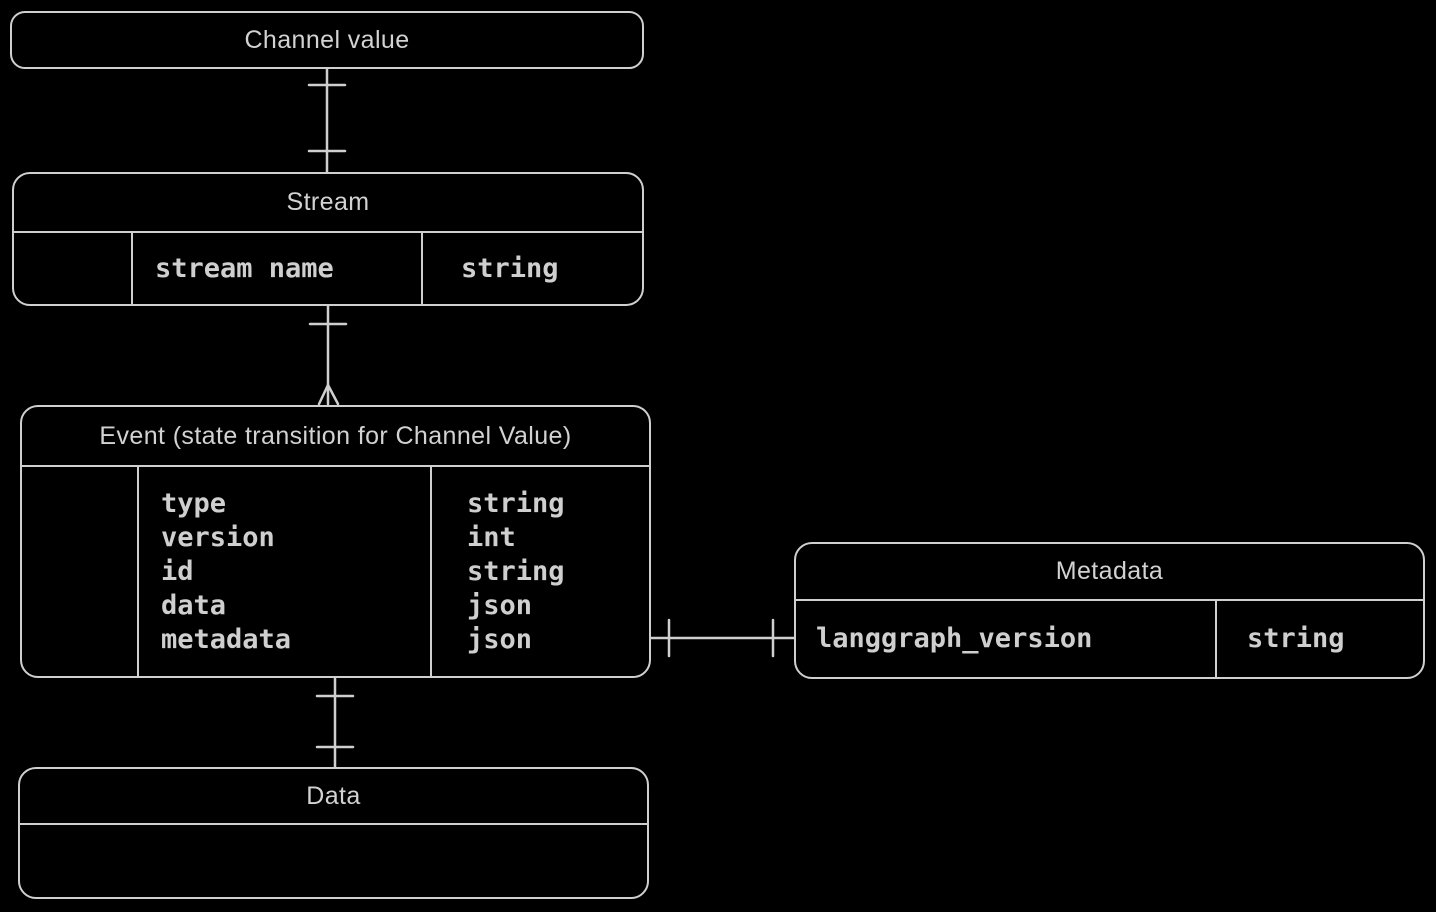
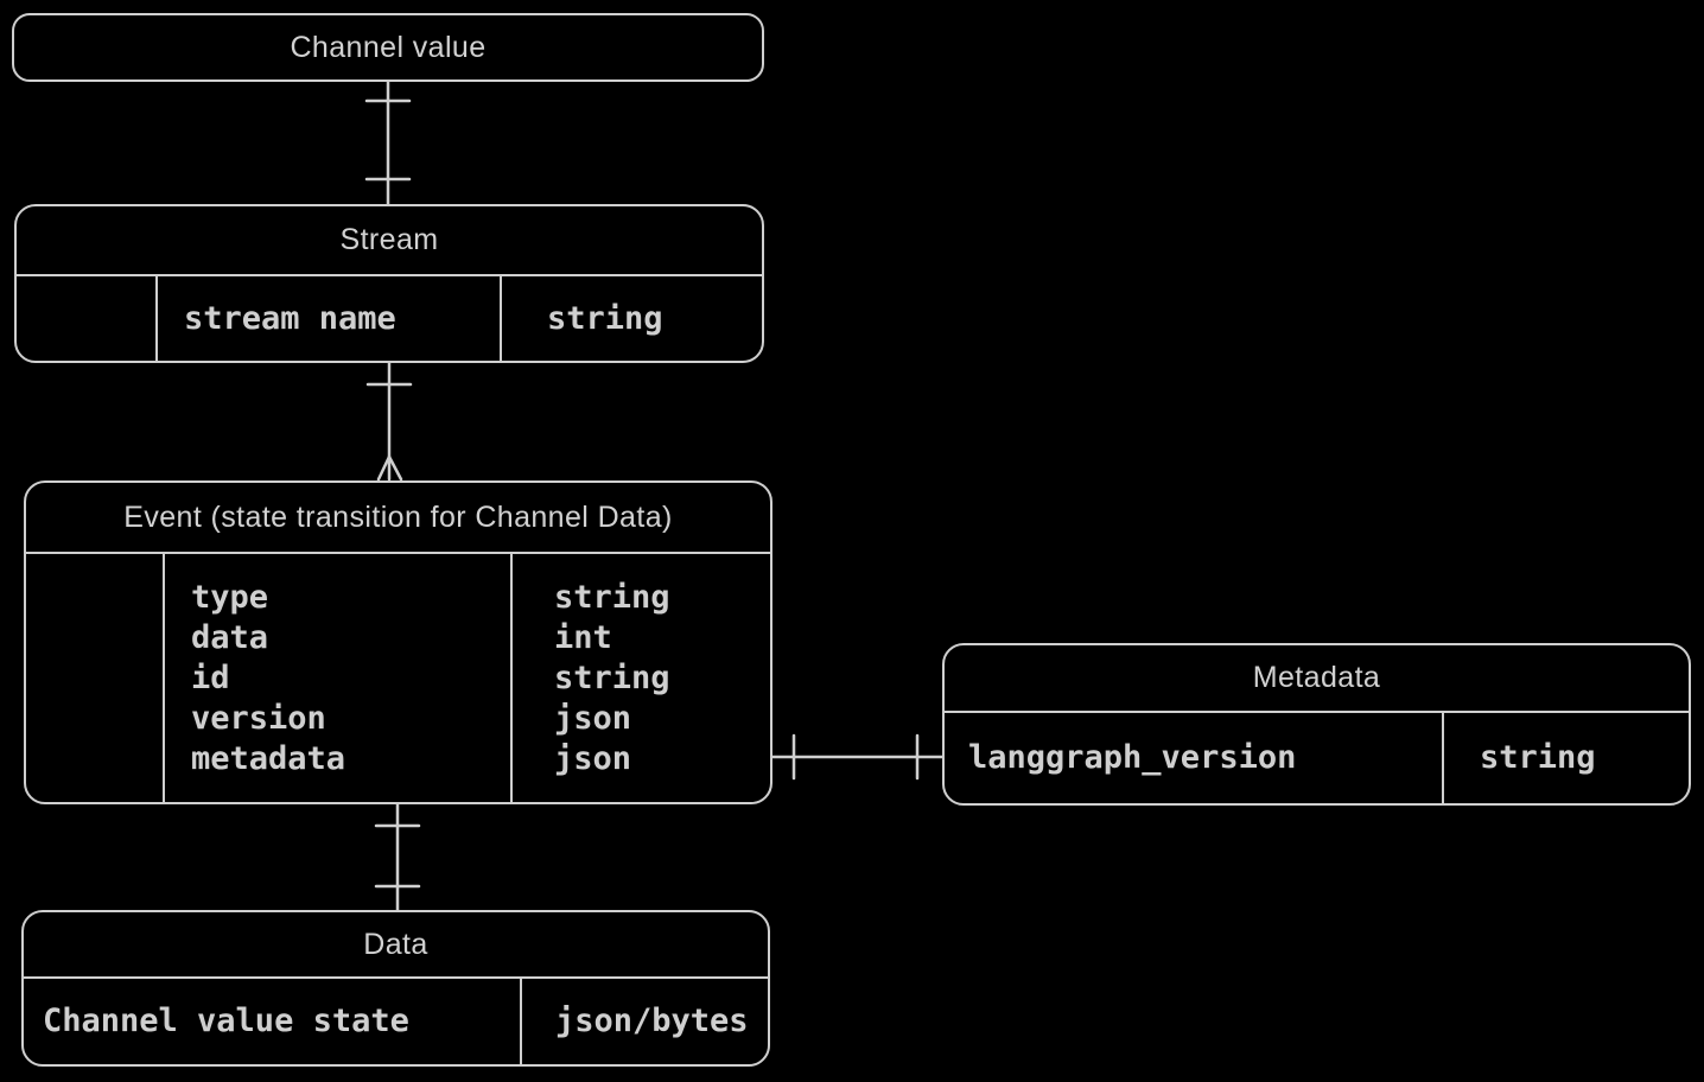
  Channel value
  Stream
  stream name
  string
- Event (state transition for Channel Value)
+ Event (state transition for Channel Data)
  type
- version
+ data
  id
- data
+ version
  metadata
  string
  int
  string
  json
  json
  Metadata
  langgraph_version
  string
  Data
+ Channel value state
+ json/bytes
